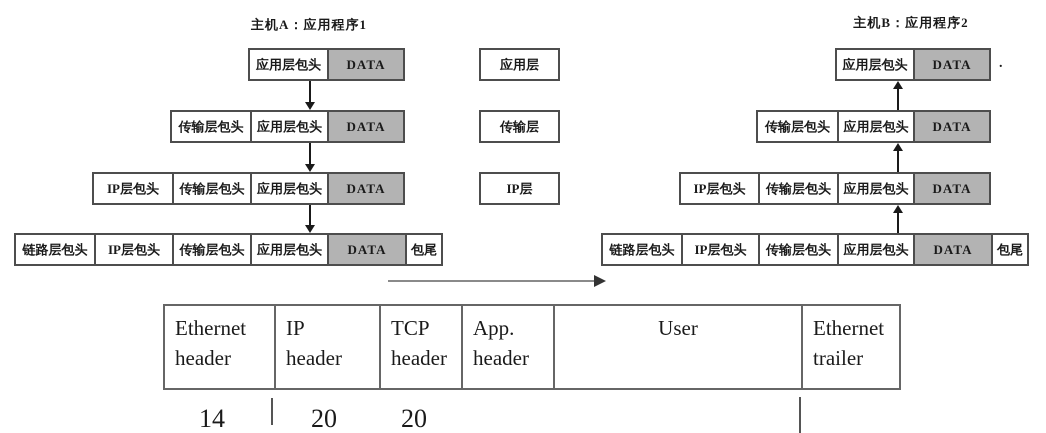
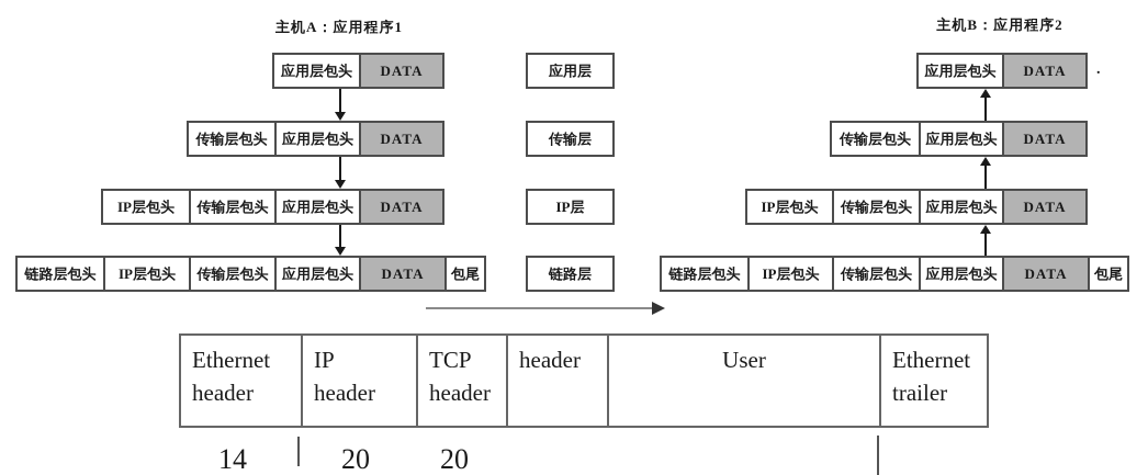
  主机A：应用程序1
  主机B：应用程序2
  应用层包头
  DATA
  传输层包头
  应用层包头
  DATA
  IP层包头
  传输层包头
  应用层包头
  DATA
  链路层包头
  IP层包头
  传输层包头
  应用层包头
  DATA
  包尾
  应用层
  传输层
  IP层
+ 链路层
  应用层包头
  DATA
  传输层包头
  应用层包头
  DATA
  IP层包头
  传输层包头
  应用层包头
  DATA
  链路层包头
  IP层包头
  传输层包头
  应用层包头
  DATA
  包尾
  .
  Ethernet
  header
  IP
  header
  TCP
  header
- App.
  header
  User
  Ethernet
  trailer
  14
  20
  20
